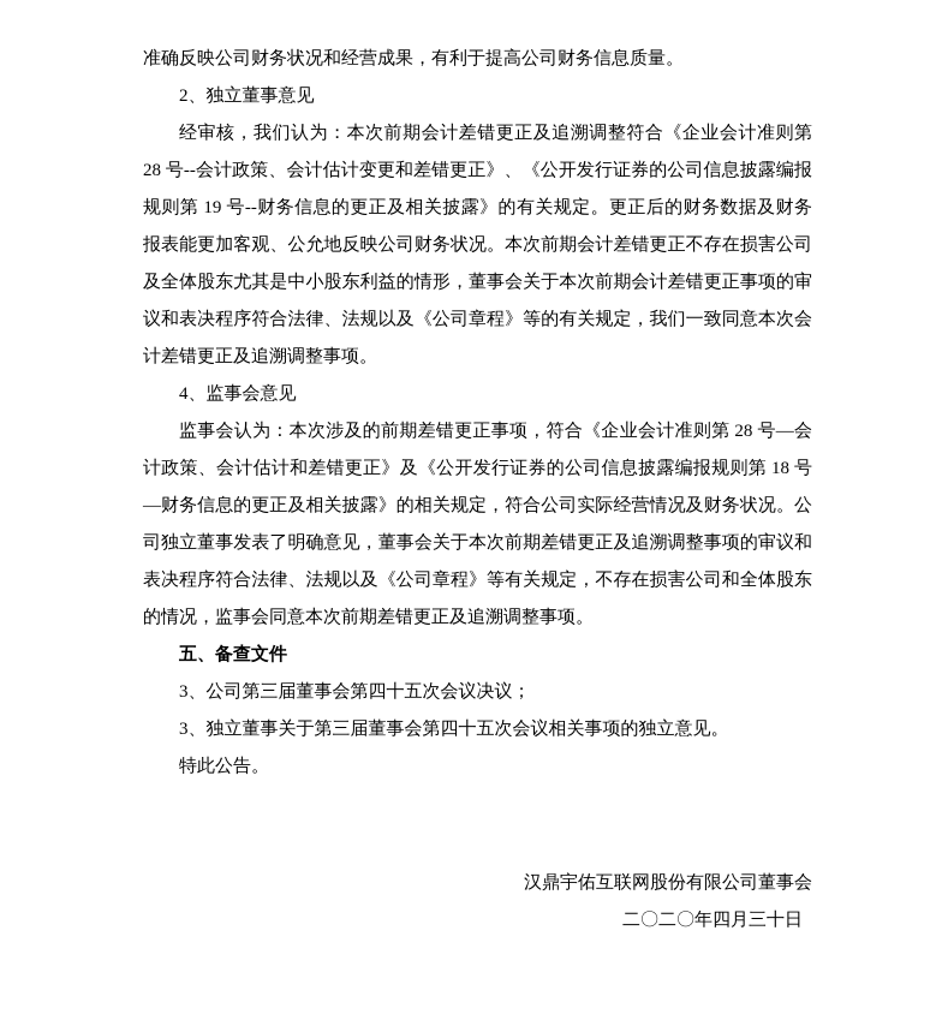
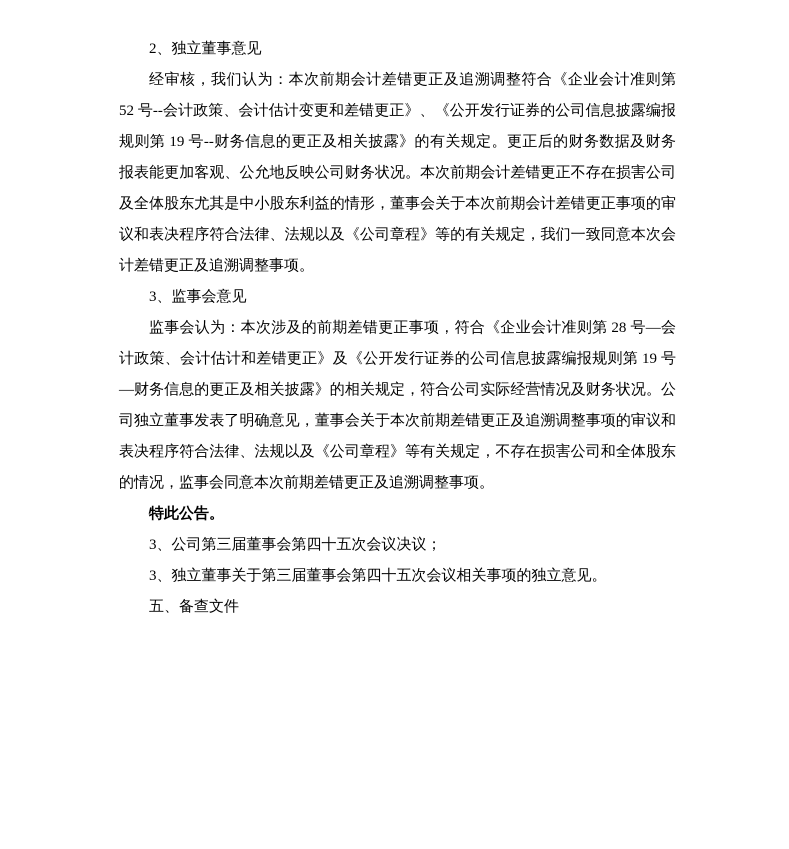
- 准确反映公司财务状况和经营成果，有利于提高公司财务信息质量。
  2、独立董事意见
- 经审核，我们认为：本次前期会计差错更正及追溯调整符合《企业会计准则第 28 号--会计政策、会计估计变更和差错更正》、《公开发行证券的公司信息披露编报规则第 19 号--财务信息的更正及相关披露》的有关规定。更正后的财务数据及财务报表能更加客观、公允地反映公司财务状况。本次前期会计差错更正不存在损害公司及全体股东尤其是中小股东利益的情形，董事会关于本次前期会计差错更正事项的审议和表决程序符合法律、法规以及《公司章程》等的有关规定，我们一致同意本次会计差错更正及追溯调整事项。
+ 经审核，我们认为：本次前期会计差错更正及追溯调整符合《企业会计准则第 52 号--会计政策、会计估计变更和差错更正》、《公开发行证券的公司信息披露编报规则第 19 号--财务信息的更正及相关披露》的有关规定。更正后的财务数据及财务报表能更加客观、公允地反映公司财务状况。本次前期会计差错更正不存在损害公司及全体股东尤其是中小股东利益的情形，董事会关于本次前期会计差错更正事项的审议和表决程序符合法律、法规以及《公司章程》等的有关规定，我们一致同意本次会计差错更正及追溯调整事项。
- 4、监事会意见
+ 3、监事会意见
- 监事会认为：本次涉及的前期差错更正事项，符合《企业会计准则第 28 号—会计政策、会计估计和差错更正》及《公开发行证券的公司信息披露编报规则第 18 号—财务信息的更正及相关披露》的相关规定，符合公司实际经营情况及财务状况。公司独立董事发表了明确意见，董事会关于本次前期差错更正及追溯调整事项的审议和表决程序符合法律、法规以及《公司章程》等有关规定，不存在损害公司和全体股东的情况，监事会同意本次前期差错更正及追溯调整事项。
+ 监事会认为：本次涉及的前期差错更正事项，符合《企业会计准则第 28 号—会计政策、会计估计和差错更正》及《公开发行证券的公司信息披露编报规则第 19 号—财务信息的更正及相关披露》的相关规定，符合公司实际经营情况及财务状况。公司独立董事发表了明确意见，董事会关于本次前期差错更正及追溯调整事项的审议和表决程序符合法律、法规以及《公司章程》等有关规定，不存在损害公司和全体股东的情况，监事会同意本次前期差错更正及追溯调整事项。
- 五、备查文件
+ 特此公告。
  3、公司第三届董事会第四十五次会议决议；
  3、独立董事关于第三届董事会第四十五次会议相关事项的独立意见。
- 特此公告。
+ 五、备查文件
- 汉鼎宇佑互联网股份有限公司董事会
- 二〇二〇年四月三十日
